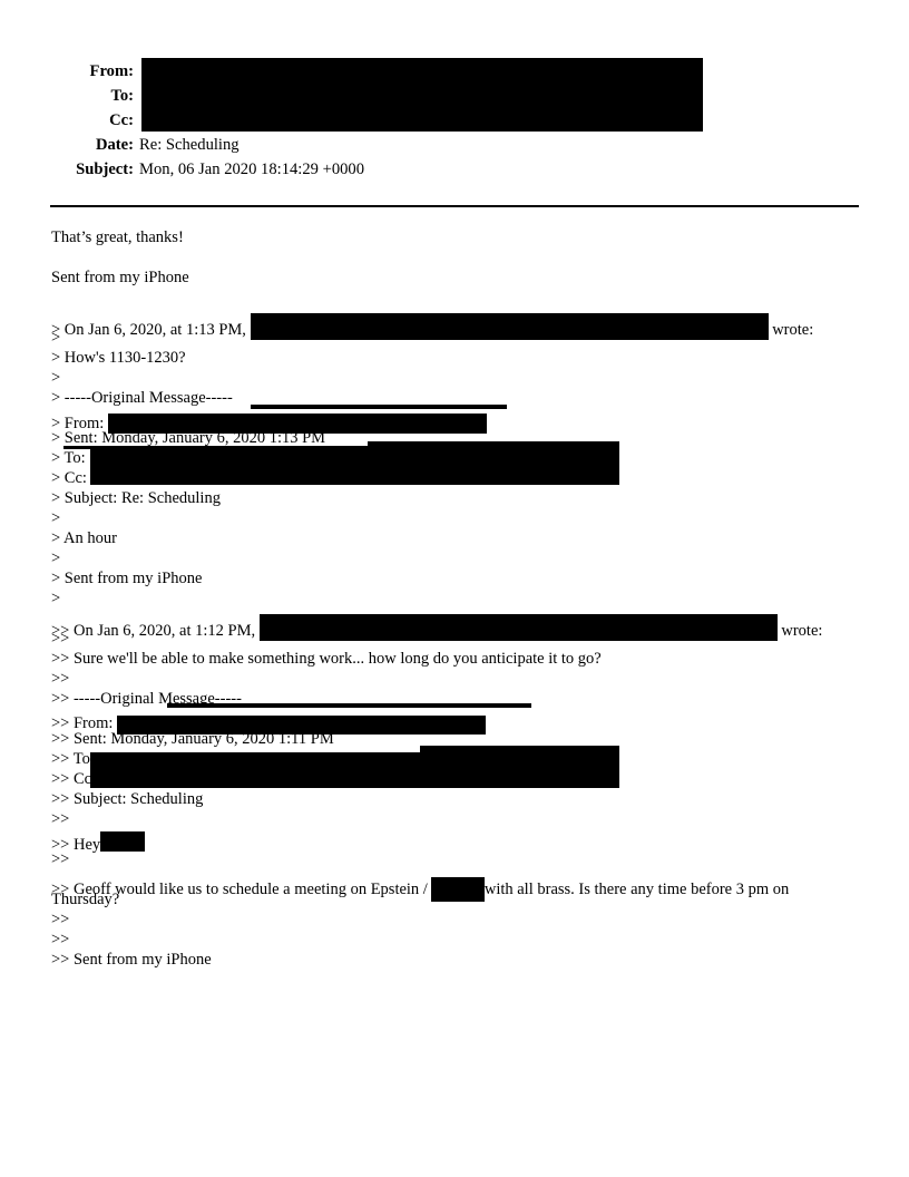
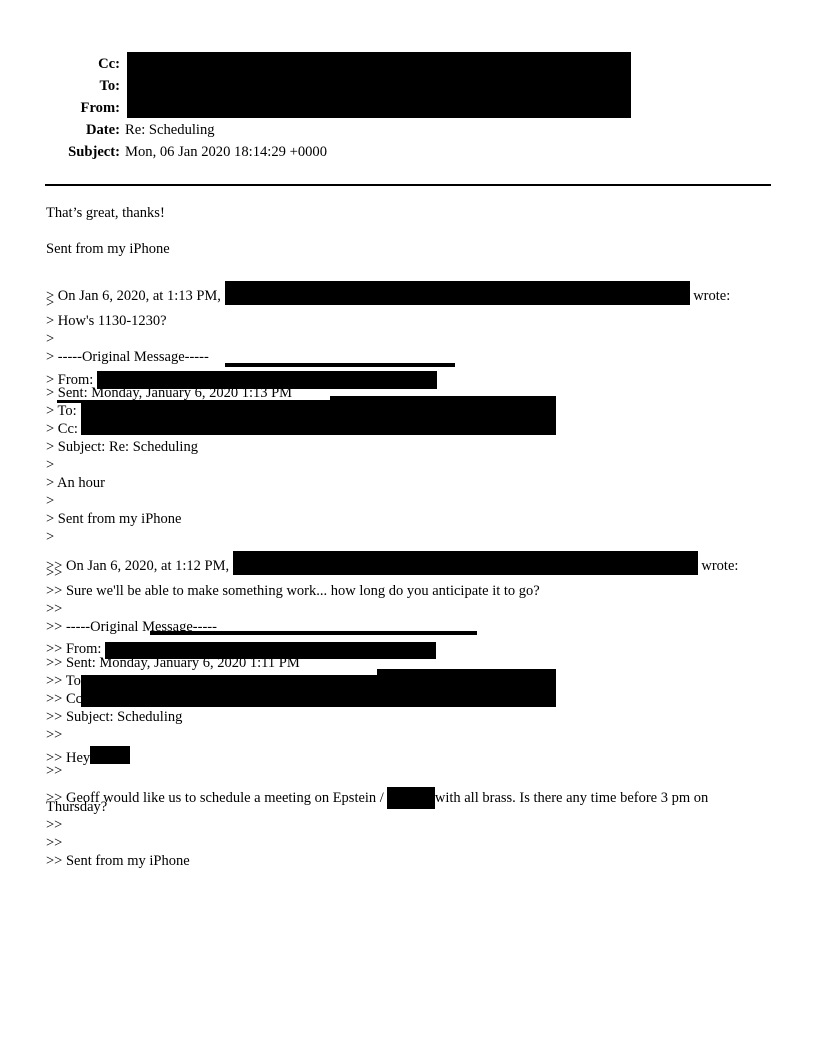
- From:
+ Cc:
  To:
- Cc:
+ From:
  Date:
  Re: Scheduling
  Subject:
  Mon, 06 Jan 2020 18:14:29 +0000
  That’s great, thanks!
  Sent from my iPhone
  On Jan 6, 2020, at 1:13 PM, wrote:
  >
  > How's 1130-1230?
  >
  > -----Original Message-----
  > From:
  > Sent: Monday, January 6, 2020 1:13 PM
  > To:
  > Cc:
  > Subject: Re: Scheduling
  >
  > An hour
  >
  > Sent from my iPhone
  >
  On Jan 6, 2020, at 1:12 PM, wrote:
  >>
  >> Sure we'll be able to make something work... how long do you anticipate it to go?
  >>
  >> -----Original Message-----
  >> From:
  >> Sent: Monday, January 6, 2020 1:11 PM
  >> To
  >> Cc
  >> Subject: Scheduling
  >>
  >> Hey
  >>
  >> Geoff would like us to schedule a meeting on Epstein / with all brass. Is there any time before 3 pm on
  Thursday?
  >>
  >>
  >> Sent from my iPhone
